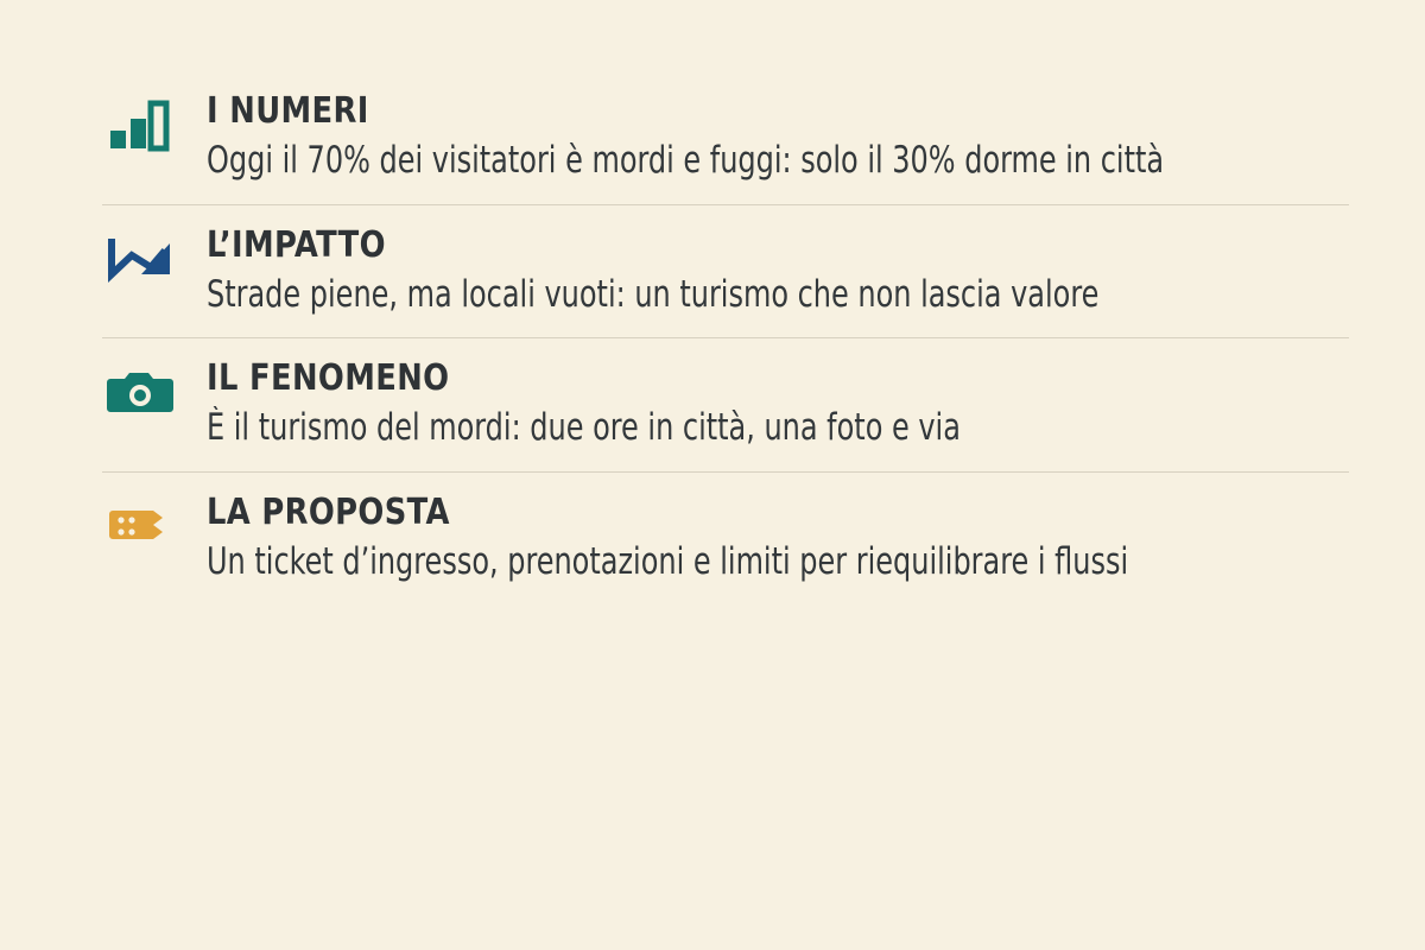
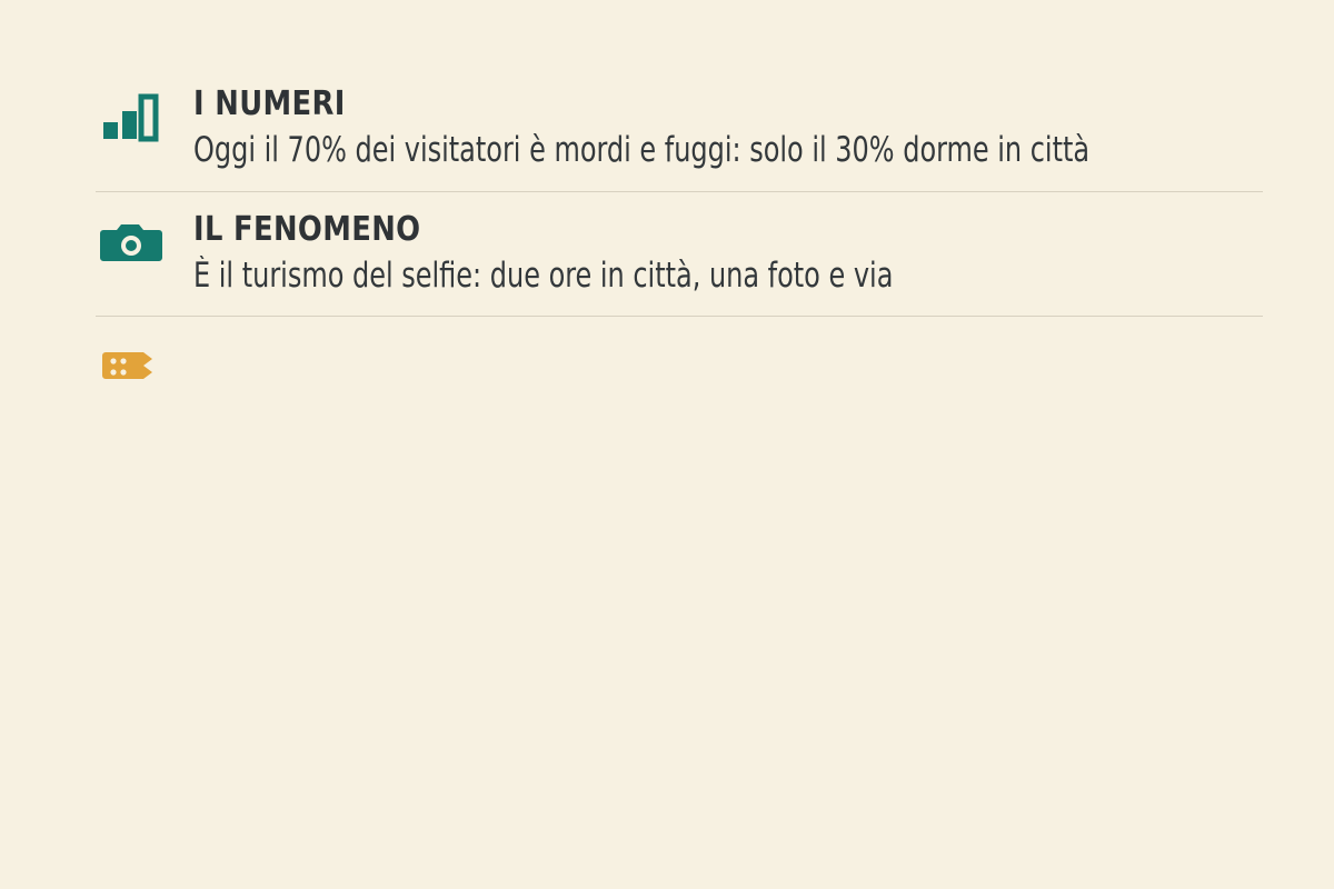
  I NUMERI
  Oggi il 70% dei visitatori è mordi e fuggi: solo il 30% dorme in città
- L’IMPATTO
- Strade piene, ma locali vuoti: un turismo che non lascia valore
  IL FENOMENO
- È il turismo del mordi: due ore in città, una foto e via
+ È il turismo del selfie: due ore in città, una foto e via
- LA PROPOSTA
- Un ticket d’ingresso, prenotazioni e limiti per riequilibrare i flussi
